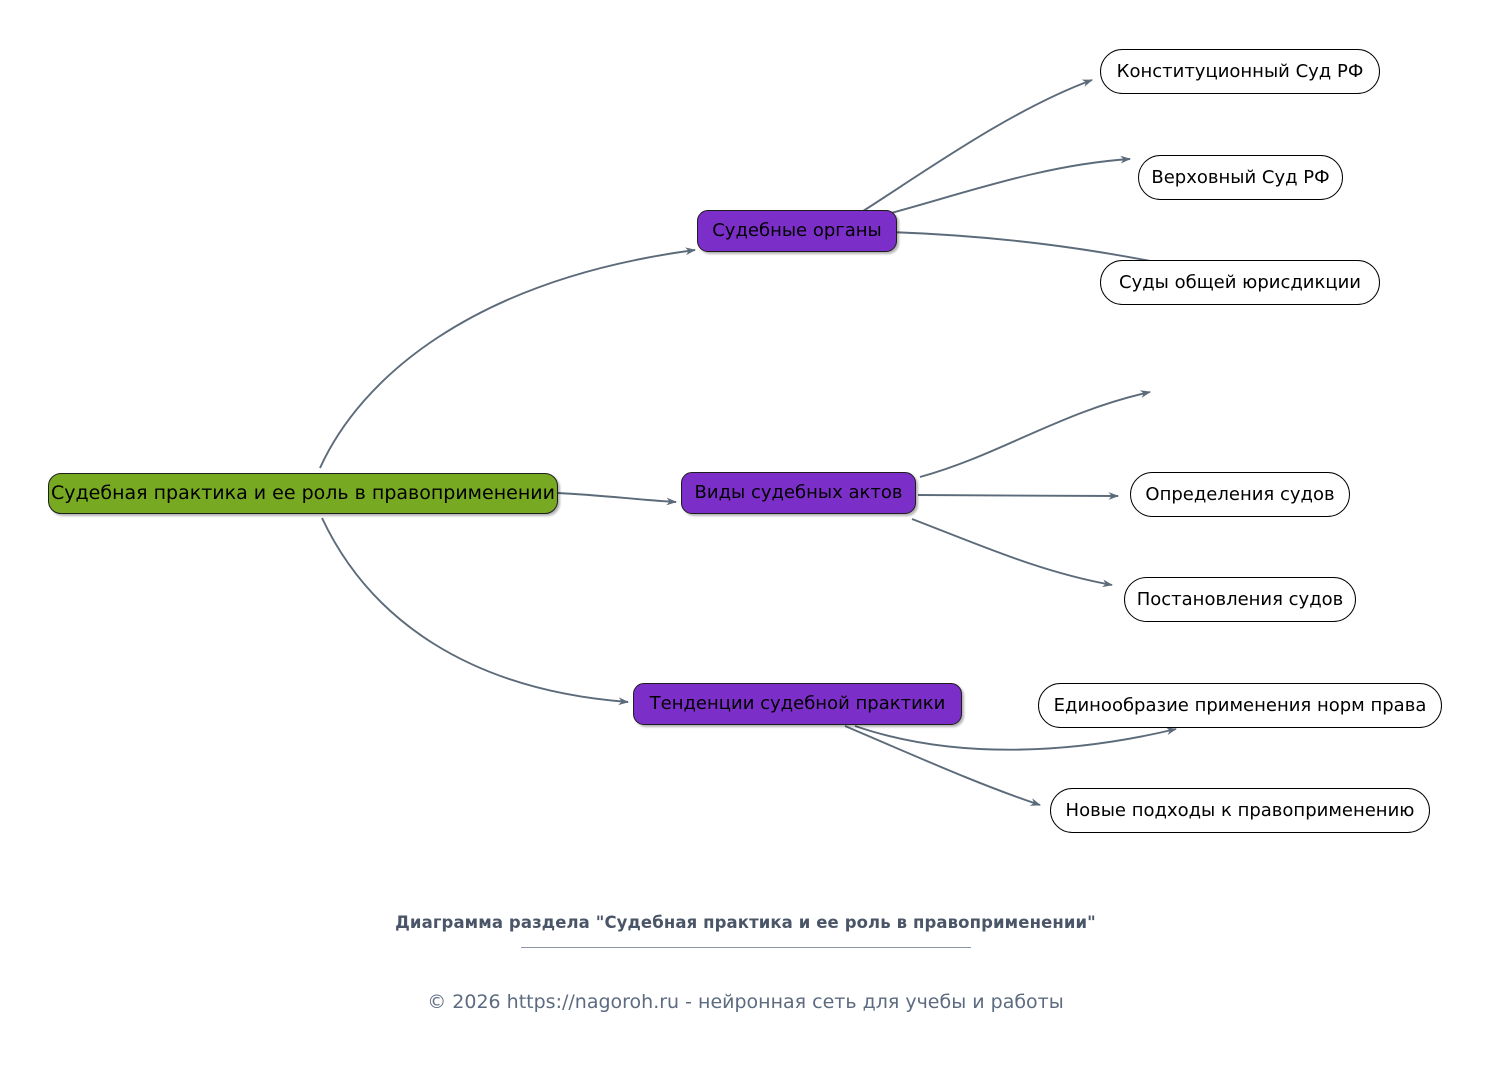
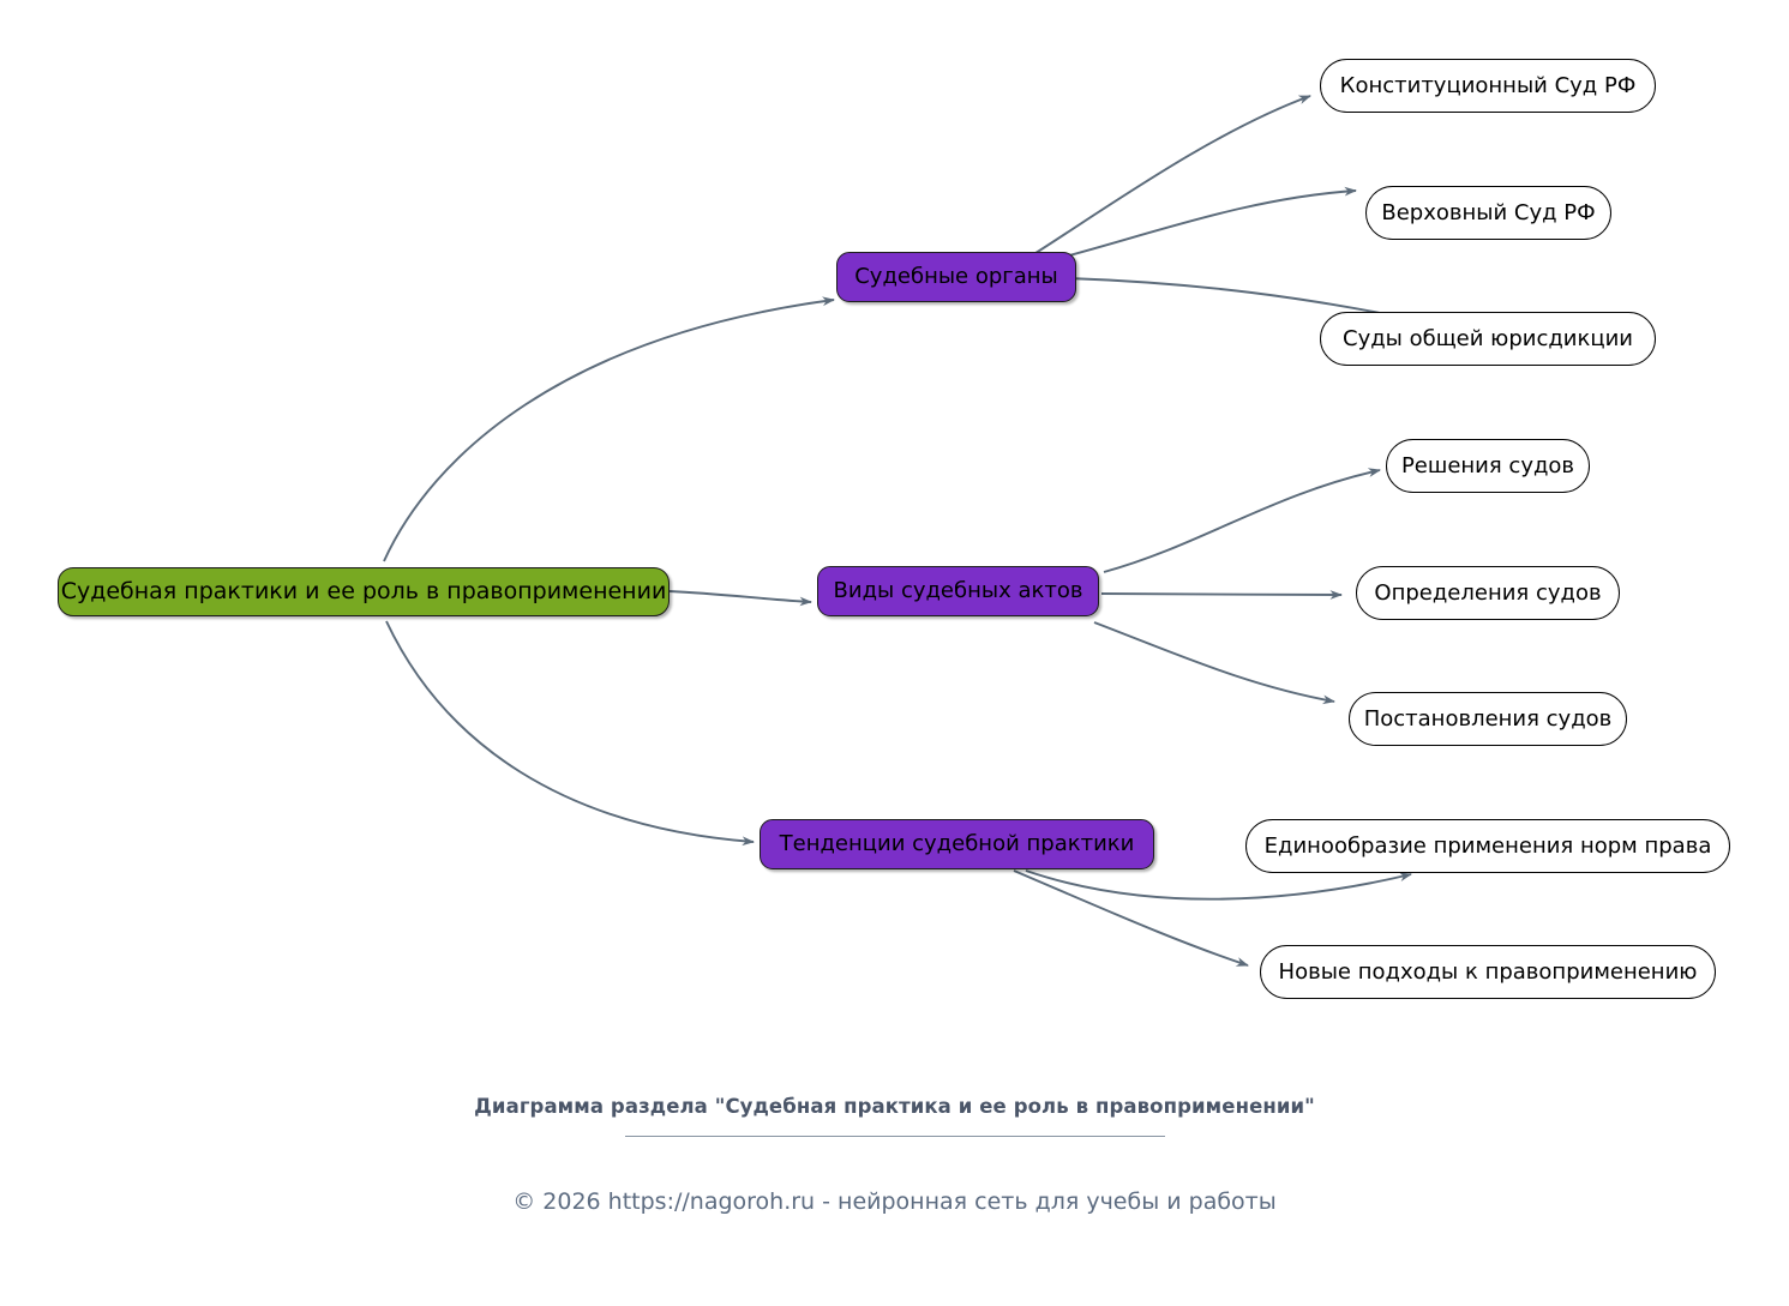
- Судебная практика и ее роль в правоприменении
+ Судебная практики и ее роль в правоприменении
  Судебные органы
  Конституционный Суд РФ
  Верховный Суд РФ
  Суды общей юрисдикции
  Виды судебных актов
+ Решения судов
  Определения судов
  Постановления судов
  Тенденции судебной практики
  Единообразие применения норм права
  Новые подходы к правоприменению
  Диаграмма раздела "Судебная практика и ее роль в правоприменении"
  © 2026 https://nagoroh.ru - нейронная сеть для учебы и работы
